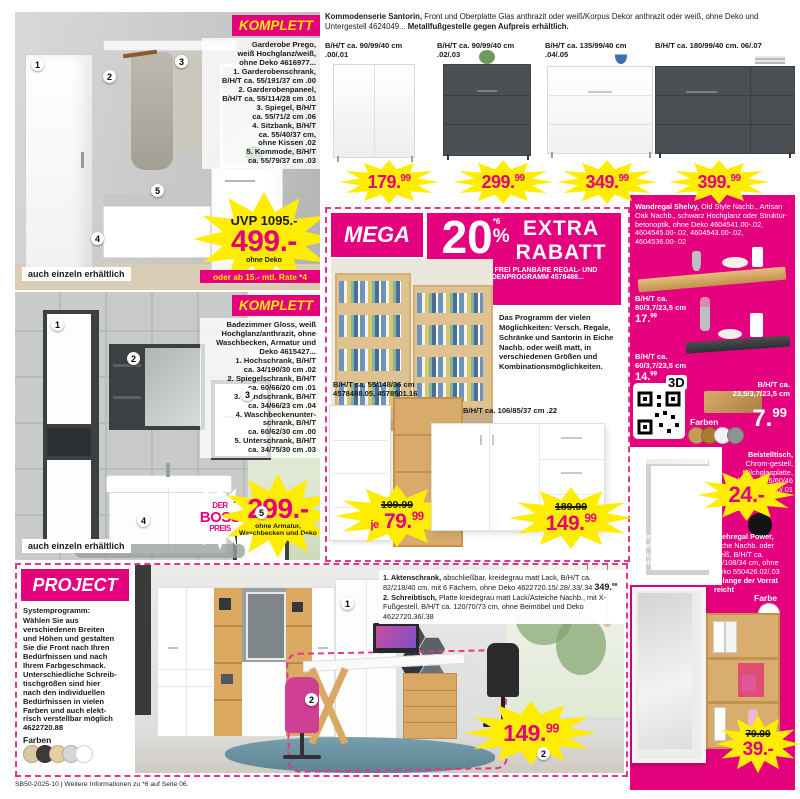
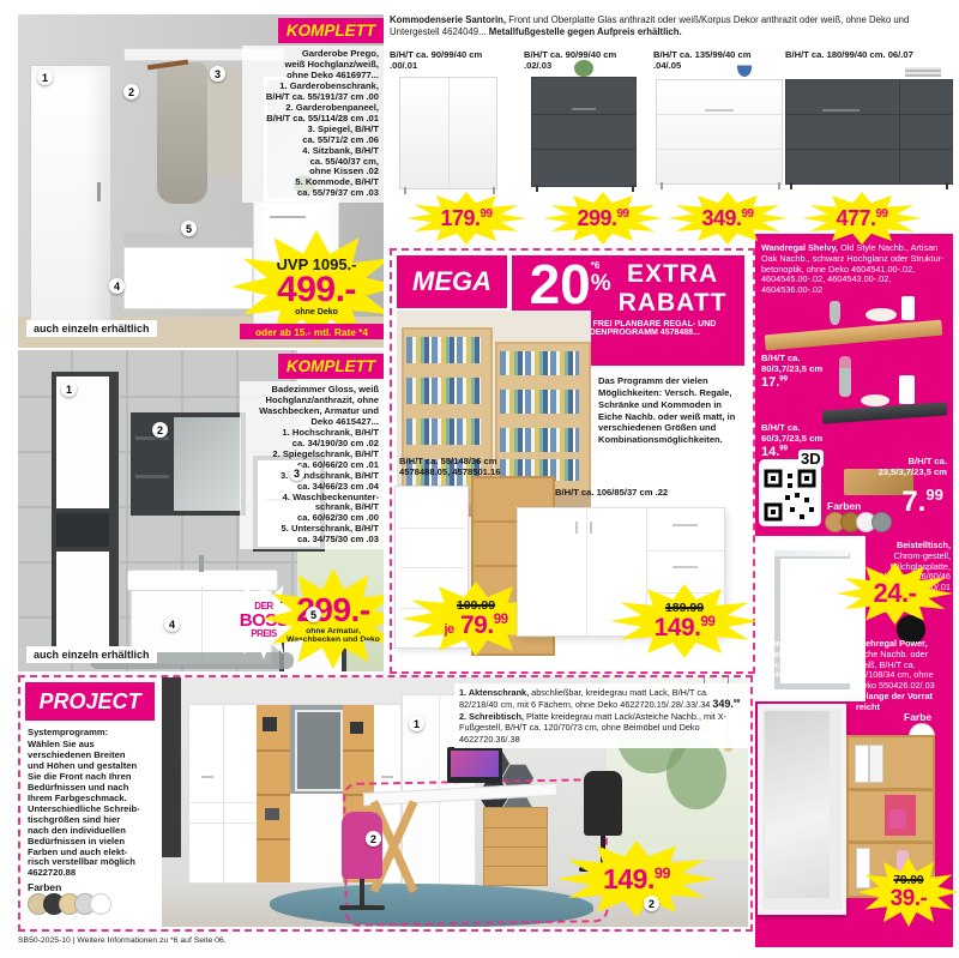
  1
  2
  3
  4
  5
  KOMPLETT
  Garderobe Prego,
  weiß Hochglanz/weiß,
  ohne Deko 4616977...
  1. Garderobenschrank,
  B/H/T ca. 55/191/37 cm .00
  2. Garderobenpaneel,
  B/H/T ca. 55/114/28 cm .01
  3. Spiegel, B/H/T
  ca. 55/71/2 cm .06
  4. Sitzbank, B/H/T
  ca. 55/40/37 cm,
  ohne Kissen .02
  5. Kommode, B/H/T
  ca. 55/79/37 cm .03
  UVP 1095.-
  499.-
  oder ab 15.- mtl. Rate *4
  auch einzeln erhältlich
  Kommodenserie Santorin, Front und Oberplatte Glas anthrazit oder weiß/Korpus Dekor anthrazit oder weiß, ohne Deko und Untergestell 4624049... Metallfußgestelle gegen Aufpreis erhältlich.
  B/H/T ca. 90/99/40 cm
  .00/.01
  B/H/T ca. 90/99/40 cm
  .02/.03
  B/H/T ca. 135/99/40 cm
  .04/.05
  B/H/T ca. 180/99/40 cm. 06/.07
  179.99
  299.99
  349.99
- 399.99
+ 477.99
  MEGA
  20
  *6
  %
  EXTRA
  RABATT
- Das Programm der vielen Möglichkeiten: Versch. Regale, Schränke und Santorin in Eiche Nachb. oder weiß matt, in verschiedenen Größen und Kombinationsmöglichkeiten.
+ Das Programm der vielen Möglichkeiten: Versch. Regale, Schränke und Kommoden in Eiche Nachb. oder weiß matt, in verschiedenen Größen und Kombinationsmöglichkeiten.
  B/H/T ca. 55/148/36 cm
  4578488.05, 4578501.16
  109.99
  je 79.99
  B/H/T ca. 106/85/37 cm .22
  189.99
  149.99
  1
  2
  3
  4
  5
  KOMPLETT
  Badezimmer Gloss, weiß
  Hochglanz/anthrazit, ohne
  Waschbecken, Armatur und
  Deko 4615427...
  1. Hochschrank, B/H/T
  ca. 34/190/30 cm .02
  2. Spiegelschrank, B/H/T
  ca. 60/66/20 cm .01
  3.ndschrank, B/H/T
  ca. 34/66/23 cm .04
  4. Waschbeckenunter-
  schrank, B/H/T
  ca. 60/62/30 cm .00
  5. Unterschrank, B/H/T
  ca. 34/75/30 cm .03
  DER
  PREIS
  299.-
  auch einzeln erhältlich
  Wandregal Shelvy, Old Style Nachb., Artisan Oak Nachb., schwarz Hochglanz oder Struktur-betonoptik, ohne Deko 4604541.00-.02, 4604545.00-.02, 4604543.00-.02, 4604536.00-.02
  B/H/T ca.
  80/3,7/23,5 cm
  B/H/T ca.
  60/3,7/23,5 cm
  3D
  Farben
  B/H/T ca.
  23,5/3,7/23,5 cm
  7.99
  Beistelltisch, Chrom-gestell, ilchglasplatte, 6/60/46 0/.01
  24.-
  Rahmenspiegel Loreley,farbig, B/H ca. 35/125 cm 4600094.04
  Drehregal Power, Eiche Nachb. oder weiß, B/H/T ca. 34/108/34 cm, ohne Deko 550426.02/.03
  solange der Vorrat reicht
  Farbe
  79.99
  39.-
  PROJECT
  Systemprogramm:
  Wählen Sie aus
  verschiedenen Breiten
  und Höhen und gestalten
  Sie die Front nach Ihren
  Bedürfnissen und nach
  Ihrem Farbgeschmack.
  Unterschiedliche Schreib-
  tischgrößen sind hier
  nach den individuellen
  Bedürfnissen in vielen
  Farben und auch elekt-
  risch verstellbar möglich
  4622720.88
  Farben
  1
  2
  1. Aktenschrank, abschließbar, kreidegrau matt Lack, B/H/T ca. 82/218/40 cm, mit 6 Fächern, ohne Deko 4622720.15/.28/.33/.34 349.
  2. Schreibtisch, Platte kreidegrau matt Lack/Asteiche Nachb., mit X-Fußgestell, B/H/T ca. 120/70/73 cm, ohne Beimöbel und Deko 4622720.36/.38
  149.99
  2
